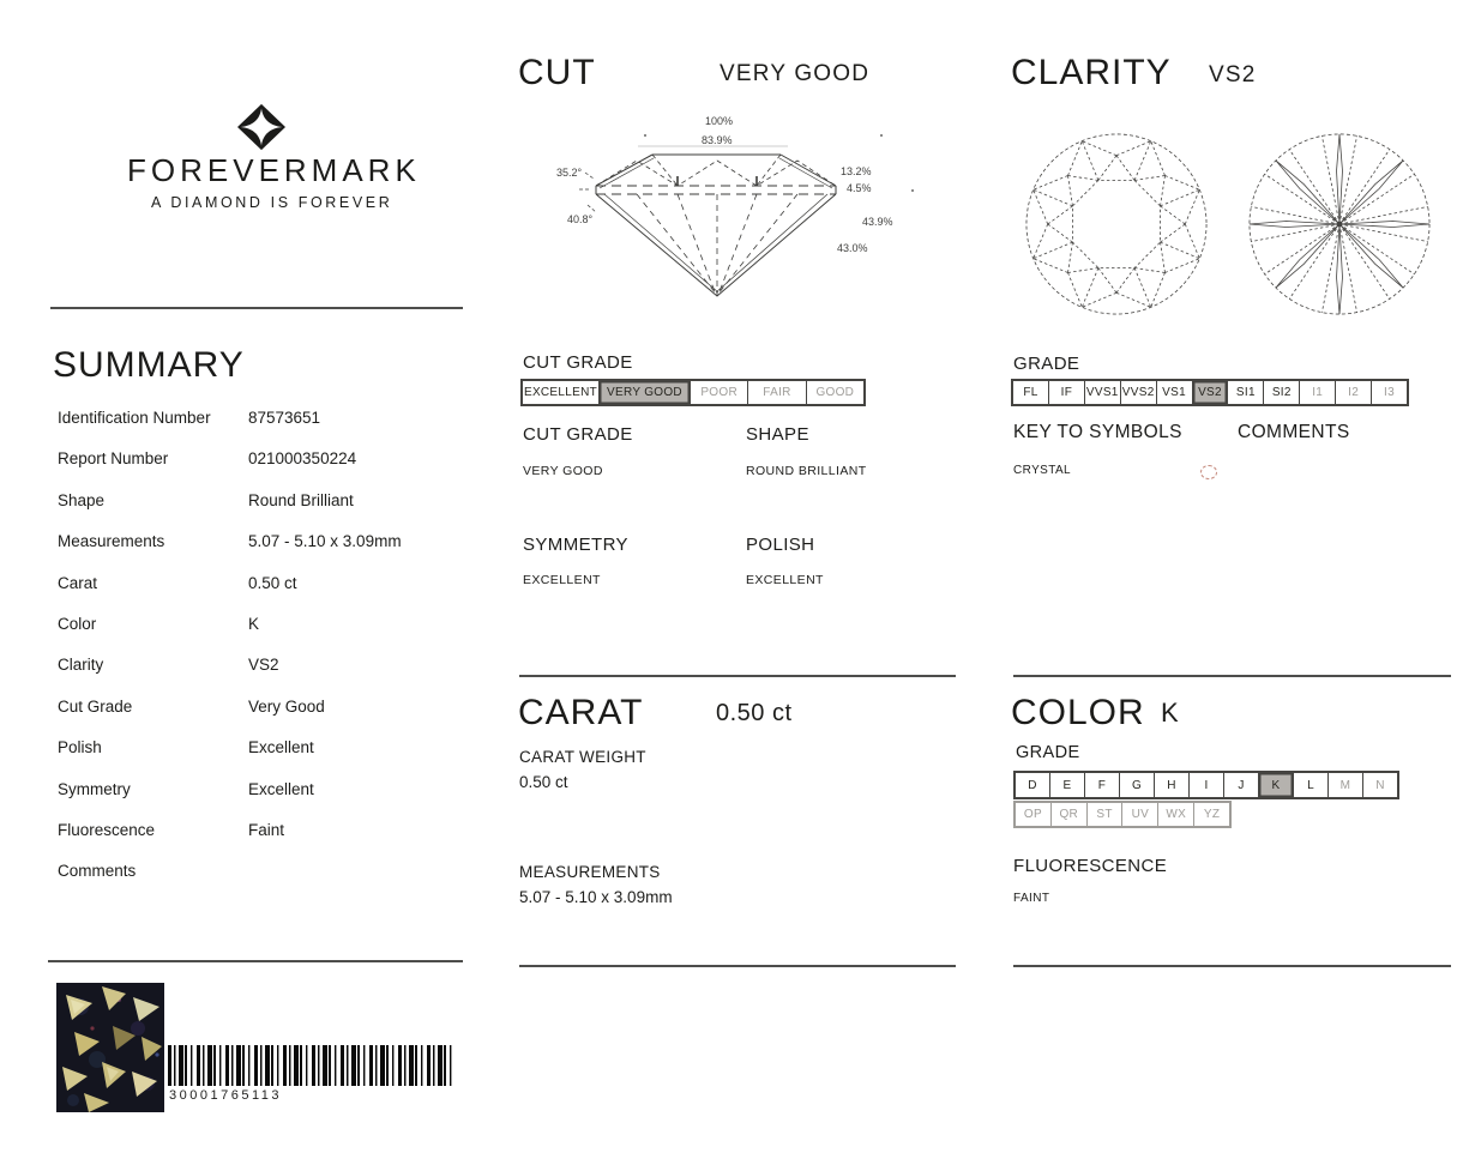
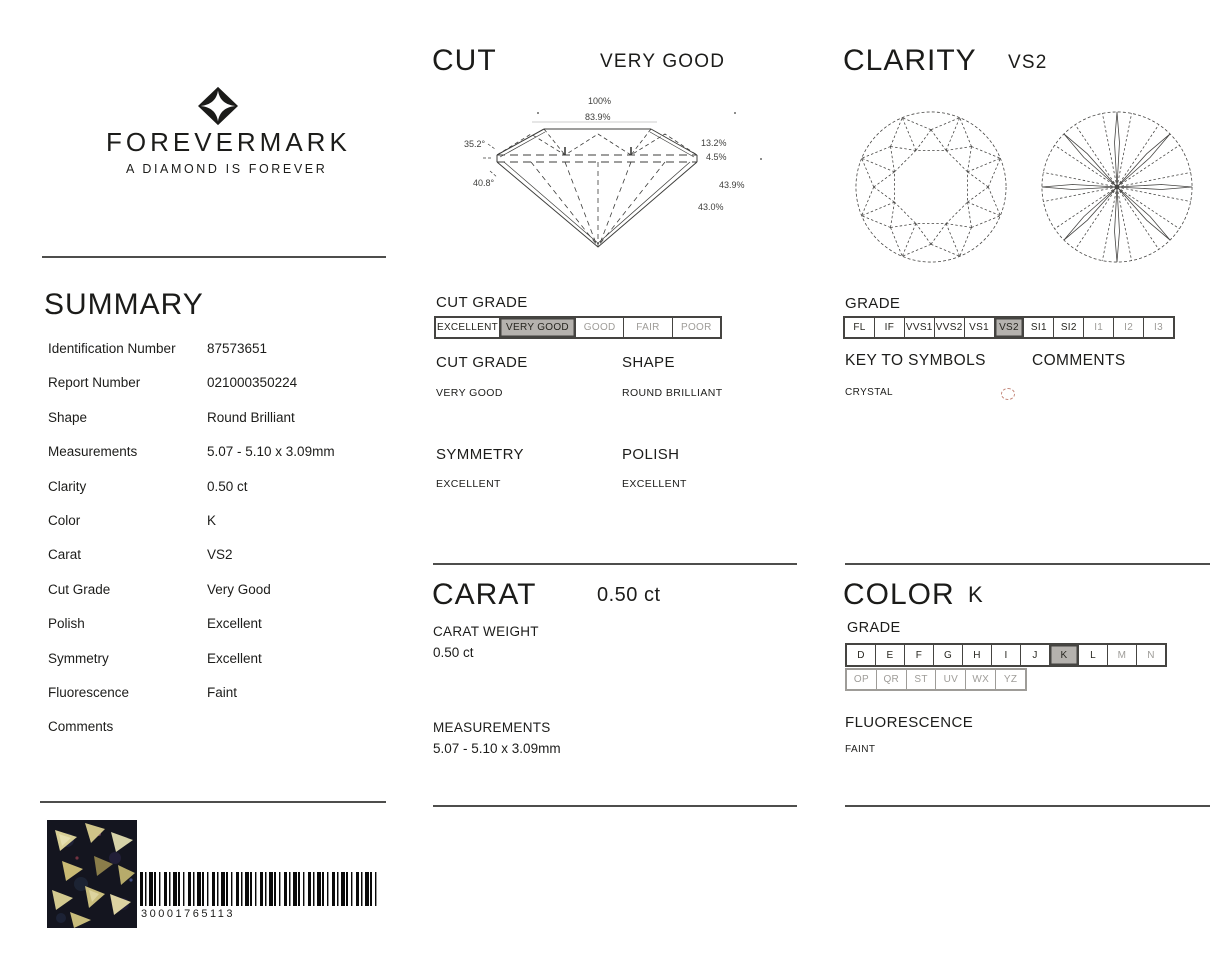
  FOREVERMARK
  A DIAMOND IS FOREVER
  SUMMARY
  Identification Number
  87573651
  Report Number
  021000350224
  Shape
  Round Brilliant
  Measurements
  5.07 - 5.10 x 3.09mm
- Carat
+ Clarity
  0.50 ct
  Color
  K
- Clarity
+ Carat
  VS2
  Cut Grade
  Very Good
  Polish
  Excellent
  Symmetry
  Excellent
  Fluorescence
  Faint
  Comments
  30001765113
  CUT
  VERY GOOD
  100%
  83.9%
  35.2°
  13.2%
  4.5%
  40.8°
  43.9%
  43.0%
  CUT GRADE
  EXCELLENT
  VERY GOOD
- POOR
+ GOOD
  FAIR
- GOOD
+ POOR
  CUT GRADE
  SHAPE
  VERY GOOD
  ROUND BRILLIANT
  SYMMETRY
  POLISH
  EXCELLENT
  EXCELLENT
  CARAT
  0.50 ct
  CARAT WEIGHT
  0.50 ct
  MEASUREMENTS
  5.07 - 5.10 x 3.09mm
  CLARITY
  VS2
  GRADE
  FL
  IF
  VVS1
  VVS2
  VS1
  VS2
  SI1
  SI2
  I1
  I2
  I3
  KEY TO SYMBOLS
  COMMENTS
  CRYSTAL
  COLOR
  K
  GRADE
  D
  E
  F
  G
  H
  I
  J
  K
  L
  M
  N
  OP
  QR
  ST
  UV
  WX
  YZ
  FLUORESCENCE
  FAINT
